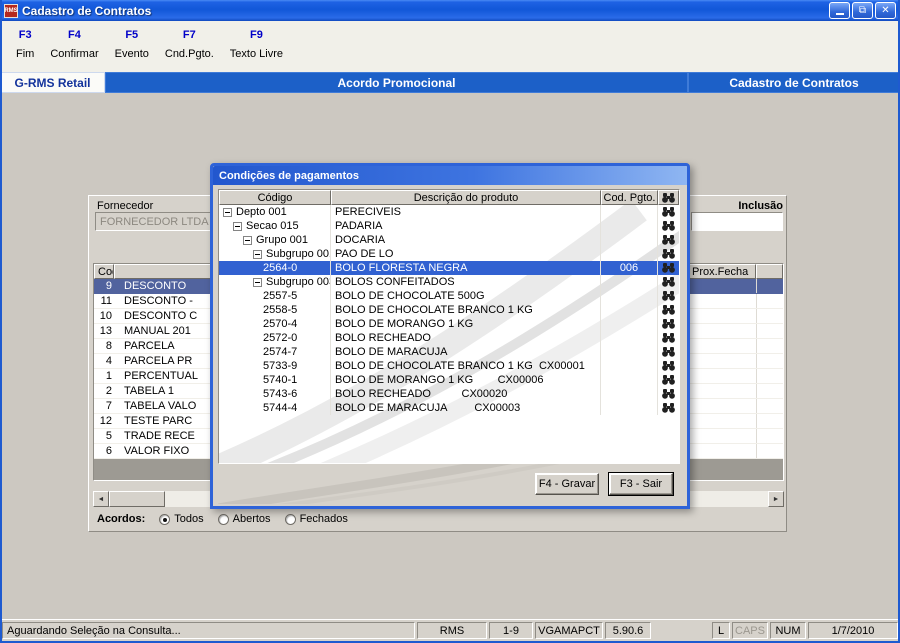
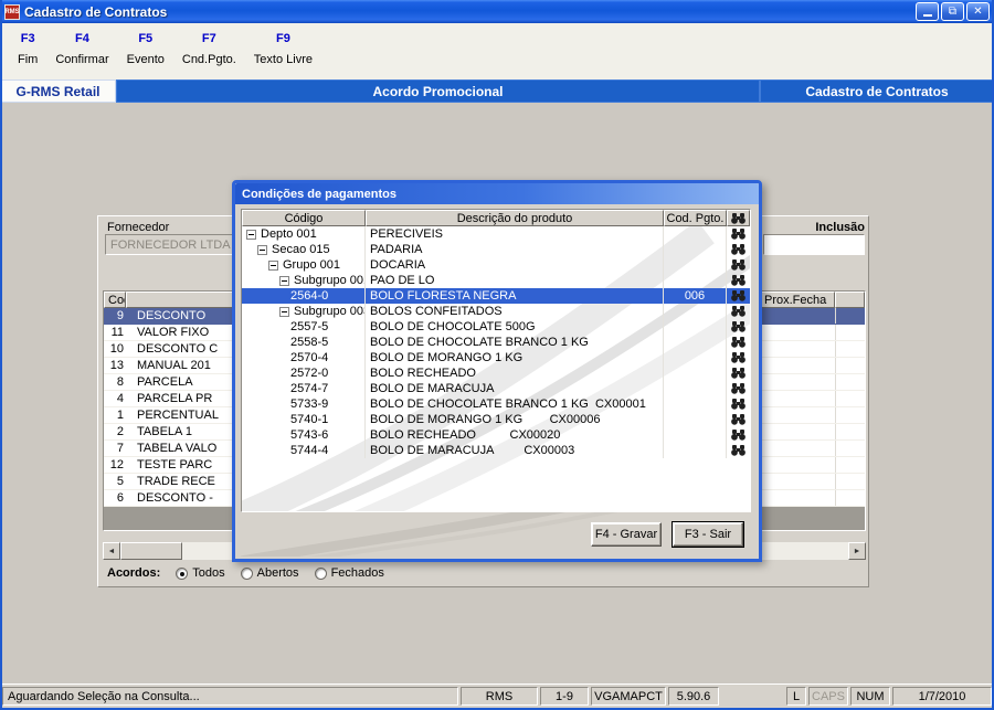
  Cadastro de Contratos
  ⧉
  ✕
  F3
  Fim
  F4
  Confirmar
  F5
  Evento
  F7
  Cnd.Pgto.
  F9
  Texto Livre
  G-RMS Retail
  Acordo Promocional
  Cadastro de Contratos
  Fornecedor
  FORNECEDOR LTDA
  Inclusão
  Prox.Fecha
  9
  DESCONTO
  11
- DESCONTO -
+ VALOR FIXO
  10
  DESCONTO C
  13
  MANUAL 201
  8
  PARCELA
  4
  PARCELA PR
  1
  PERCENTUAL
  2
  TABELA 1
  7
  TABELA VALO
  12
  TESTE PARC
  5
  TRADE RECE
  6
- VALOR FIXO
+ DESCONTO -
  Acordos:
  Todos
  Abertos
  Fechados
  Condições de pagamentos
  Código
  Descrição do produto
  Cod. Pgto.
  Depto 001
  PERECIVEIS
  Secao 015
  PADARIA
  Grupo 001
  DOCARIA
  Subgrupo 00
  PAO DE LO
  2564-0
  BOLO FLORESTA NEGRA
  006
  Subgrupo 00
  BOLOS CONFEITADOS
  2557-5
  BOLO DE CHOCOLATE 500G
  2558-5
  BOLO DE CHOCOLATE BRANCO 1 KG
  2570-4
  BOLO DE MORANGO 1 KG
  2572-0
  BOLO RECHEADO
  2574-7
  BOLO DE MARACUJA
  5733-9
  BOLO DE CHOCOLATE BRANCO 1 KG CX00001
  5740-1
  BOLO DE MORANGO 1 KG CX00006
  5743-6
  BOLO RECHEADO CX00020
  5744-4
  BOLO DE MARACUJA CX00003
  F4 - Gravar
  F3 - Sair
  Aguardando Seleção na Consulta...
  RMS
  1-9
  VGAMAPCT
  5.90.6
  L
  CAPS
  NUM
  1/7/2010
